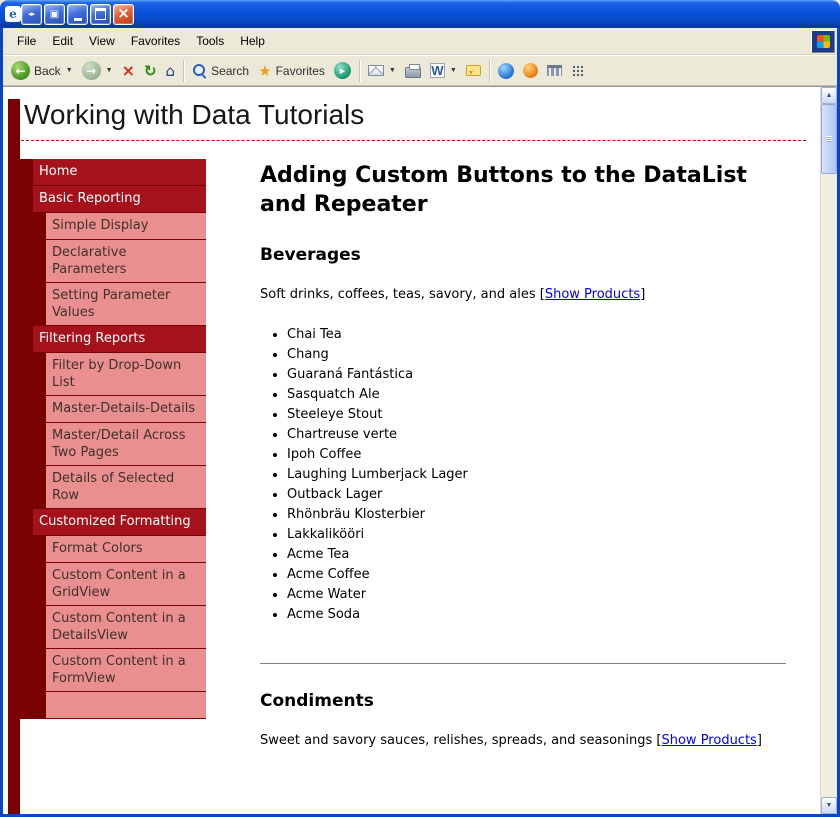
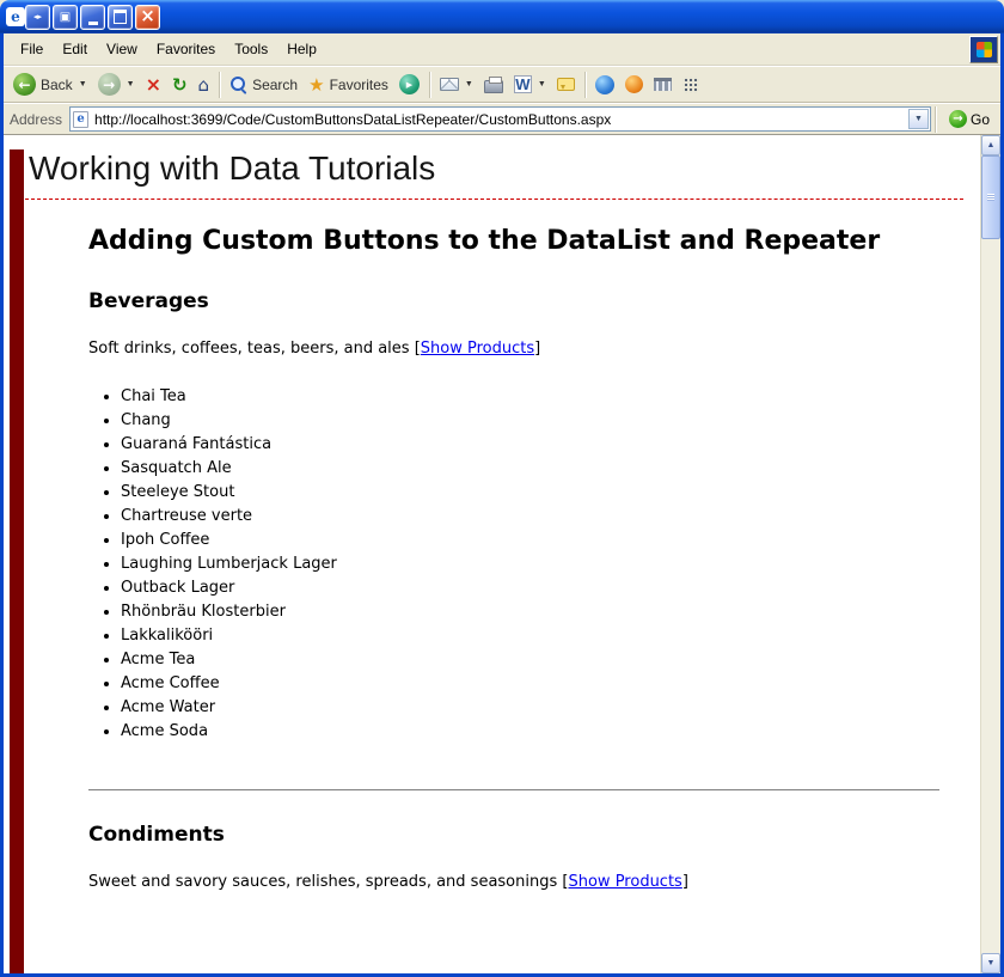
  File
  Edit
  View
  Favorites
  Tools
  Help
  Back
  Search
  Favorites
+ Address
+ http://localhost:3699/Code/CustomButtonsDataListRepeater/CustomButtons.aspx
+ Go
  Working with Data Tutorials
- Home
- Basic Reporting
- Simple Display
- Declarative Parameters
- Setting Parameter Values
- Filtering Reports
- Filter by Drop-Down List
- Master-Details-Details
- Master/Detail Across Two Pages
- Details of Selected Row
- Customized Formatting
- Format Colors
- Custom Content in a GridView
- Custom Content in a DetailsView
- Custom Content in a FormView
  Adding Custom Buttons to the DataList and Repeater
  Beverages
- Soft drinks, coffees, teas, savory, and ales [Show Products]
+ Soft drinks, coffees, teas, beers, and ales [Show Products]
  Chai Tea
  Chang
  Guaraná Fantástica
  Sasquatch Ale
  Steeleye Stout
  Chartreuse verte
  Ipoh Coffee
  Laughing Lumberjack Lager
  Outback Lager
  Rhönbräu Klosterbier
  Lakkalikööri
  Acme Tea
  Acme Coffee
  Acme Water
  Acme Soda
  Condiments
  Sweet and savory sauces, relishes, spreads, and seasonings [Show Products]
